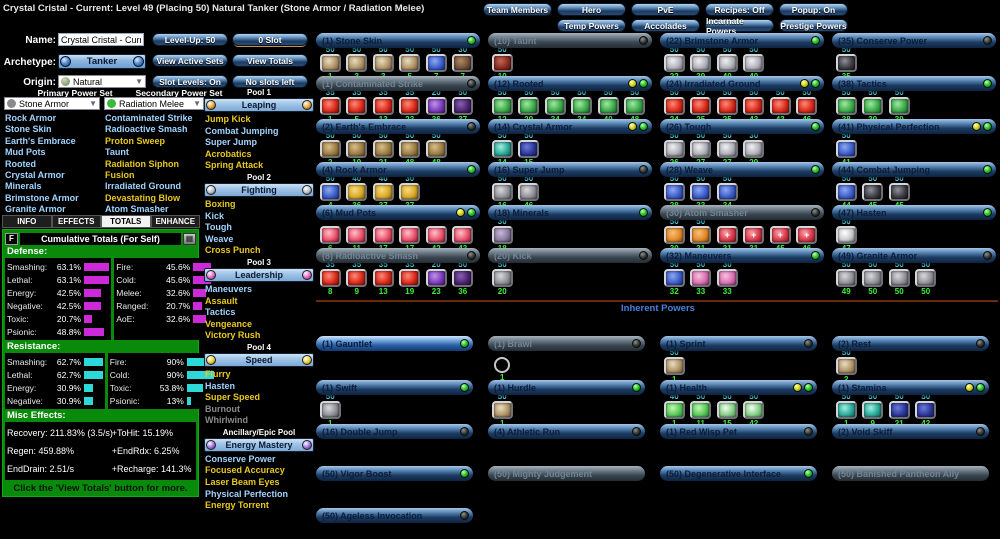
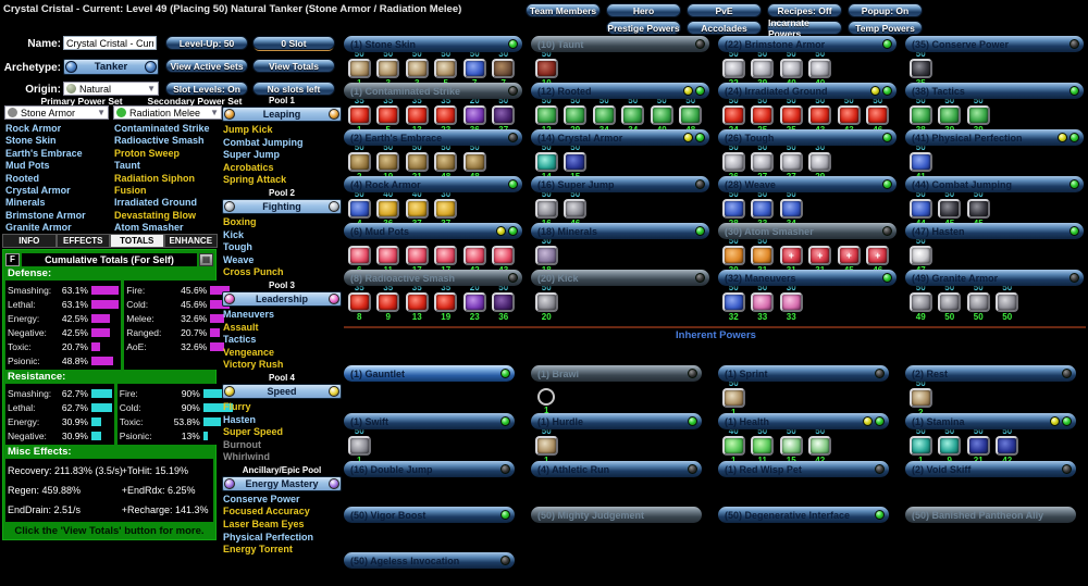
  Crystal Cristal - Current: Level 49 (Placing 50) Natural Tanker (Stone Armor / Radiation Melee)
  Team Members
  Hero
  PvE
  Recipes: Off
  Popup: On
- Temp Powers
+ Prestige Powers
  Accolades
  Incarnate Powers
- Prestige Powers
+ Temp Powers
  Name:
  Crystal Cristal - Cur
  Level-Up: 50
  0 Slot
  Archetype:
  Tanker
  View Active Sets
  View Totals
  Origin:
  Natural
  ▼
  Slot Levels: On
  No slots left
  Primary Power Set
  Secondary Power Set
  Stone Armor
  ▼
  Radiation Melee
  ▼
  Rock Armor
  Stone Skin
  Earth's Embrace
  Mud Pots
  Rooted
  Crystal Armor
  Minerals
  Brimstone Armor
  Granite Armor
  Contaminated Strike
  Radioactive Smash
  Proton Sweep
  Taunt
  Radiation Siphon
  Fusion
  Irradiated Ground
  Devastating Blow
  Atom Smasher
  INFO
  EFFECTS
  TOTALS
  ENHANCE
  F
  Cumulative Totals (For Self)
  ▦
  Defense:
  Smashing:
  63.1%
  Lethal:
  63.1%
  Energy:
  42.5%
  Negative:
  42.5%
  Toxic:
  20.7%
  Psionic:
  48.8%
  Fire:
  45.6%
  Cold:
  45.6%
  Melee:
  32.6%
  Ranged:
  20.7%
  AoE:
  32.6%
  Resistance:
  Smashing:
  62.7%
  Lethal:
  62.7%
  Energy:
  30.9%
  Negative:
  30.9%
  Fire:
  90%
  Cold:
  90%
  Toxic:
  53.8%
  Psionic:
  13%
  Misc Effects:
  Recovery: 211.83% (3.5/s)
  Regen: 459.88%
  EndDrain: 2.51/s
  +ToHit: 15.19%
  +EndRdx: 6.25%
  +Recharge: 141.3%
  Click the 'View Totals' button for more.
  Pool 1
  Leaping
  Jump Kick
  Combat Jumping
  Super Jump
  Acrobatics
  Spring Attack
  Pool 2
  Fighting
  Boxing
  Kick
  Tough
  Weave
  Cross Punch
  Pool 3
  Leadership
  Maneuvers
  Assault
  Tactics
  Vengeance
  Victory Rush
  Pool 4
  Speed
  Flurry
  Hasten
  Super Speed
  Burnout
  Whirlwind
  Ancillary/Epic Pool
  Energy Mastery
  Conserve Power
  Focused Accuracy
  Laser Beam Eyes
  Physical Perfection
  Energy Torrent
  (1) Stone Skin
  50
  50
  50
  50
  50
  30
  (1) Contaminated Strike
  35
  35
  35
  35
  20
  50
  (2) Earth's Embrace
  50
  50
  50
  50
  50
  (4) Rock Armor
  50
  40
  40
  30
  (6) Mud Pots
  (8) Radioactive Smash
  35
  8
  35
  9
  35
  13
  35
  19
  20
  23
  50
  36
  (10) Taunt
  50
  (12) Rooted
  50
  50
  50
  50
  50
  50
  (14) Crystal Armor
  50
  50
  (16) Super Jump
  50
  50
  (18) Minerals
  30
  (20) Kick
  50
  20
  (22) Brimstone Armor
  50
  50
  50
  50
  (24) Irradiated Ground
  50
  50
  50
  50
  50
  50
  (26) Tough
  50
  50
  50
  30
  (28) Weave
  50
  50
  50
  (30) Atom Smasher
  50
  50
  +
  +
  +
  +
  (32) Maneuvers
  50
  32
  50
  33
  30
  33
  (35) Conserve Power
  50
  (38) Tactics
  50
  50
  50
  (41) Physical Perfection
  50
  (44) Combat Jumping
  50
  50
  50
  (47) Hasten
  50
  (49) Granite Armor
  50
  49
  50
  50
  50
  50
  50
  50
  Inherent Powers
  (1) Gauntlet
  (1) Brawl
  1
  (1) Sprint
  50
  (2) Rest
  50
  (1) Swift
  50
  (1) Hurdle
  50
  (1) Health
  40
  50
  50
  50
  (1) Stamina
  50
  50
  50
  50
  (16) Double Jump
  (4) Athletic Run
  (1) Red Wisp Pet
  (2) Void Skiff
  (50) Vigor Boost
  (50) Mighty Judgement
  (50) Degenerative Interface
  (50) Banished Pantheon Ally
  (50) Ageless Invocation
